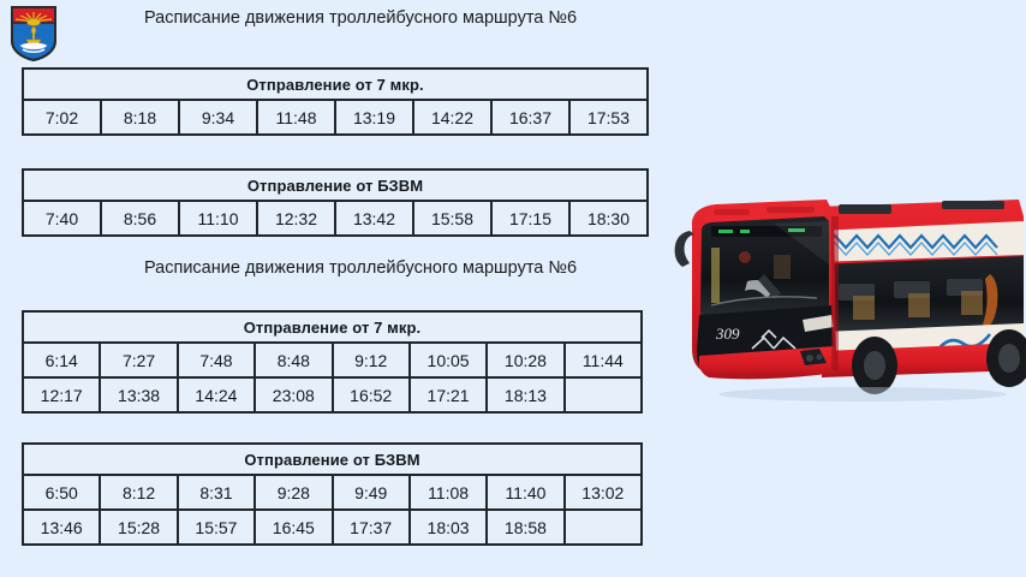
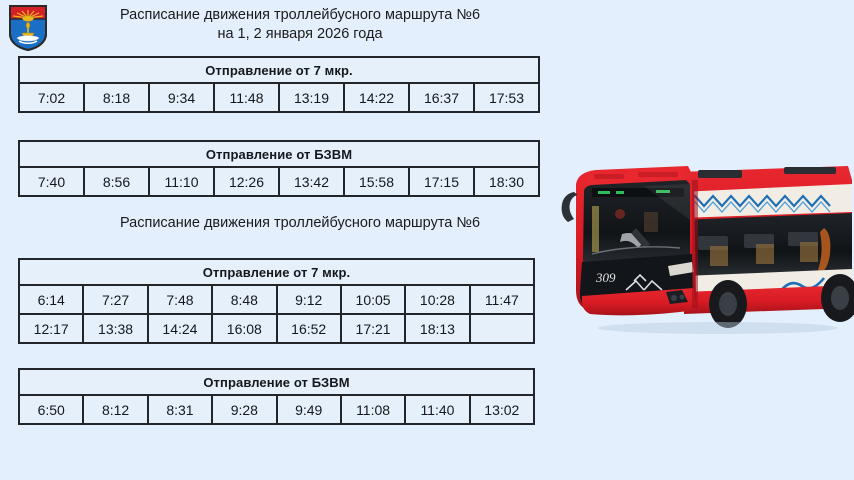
  Расписание движения троллейбусного маршрута №6
+ на 1, 2 января 2026 года
  Расписание движения троллейбусного маршрута №6
  Отправление от 7 мкр.
  7:02	8:18	9:34	11:48	13:19	14:22	16:37	17:53
  Отправление от БЗВМ
- 7:40	8:56	11:10	12:32	13:42	15:58	17:15	18:30
+ 7:40	8:56	11:10	12:26	13:42	15:58	17:15	18:30
  Отправление от 7 мкр.
- 6:14	7:27	7:48	8:48	9:12	10:05	10:28	11:44
+ 6:14	7:27	7:48	8:48	9:12	10:05	10:28	11:47
- 12:17	13:38	14:24	23:08	16:52	17:21	18:13
+ 12:17	13:38	14:24	16:08	16:52	17:21	18:13
  Отправление от БЗВМ
  6:50	8:12	8:31	9:28	9:49	11:08	11:40	13:02
- 13:46	15:28	15:57	16:45	17:37	18:03	18:58
  309
